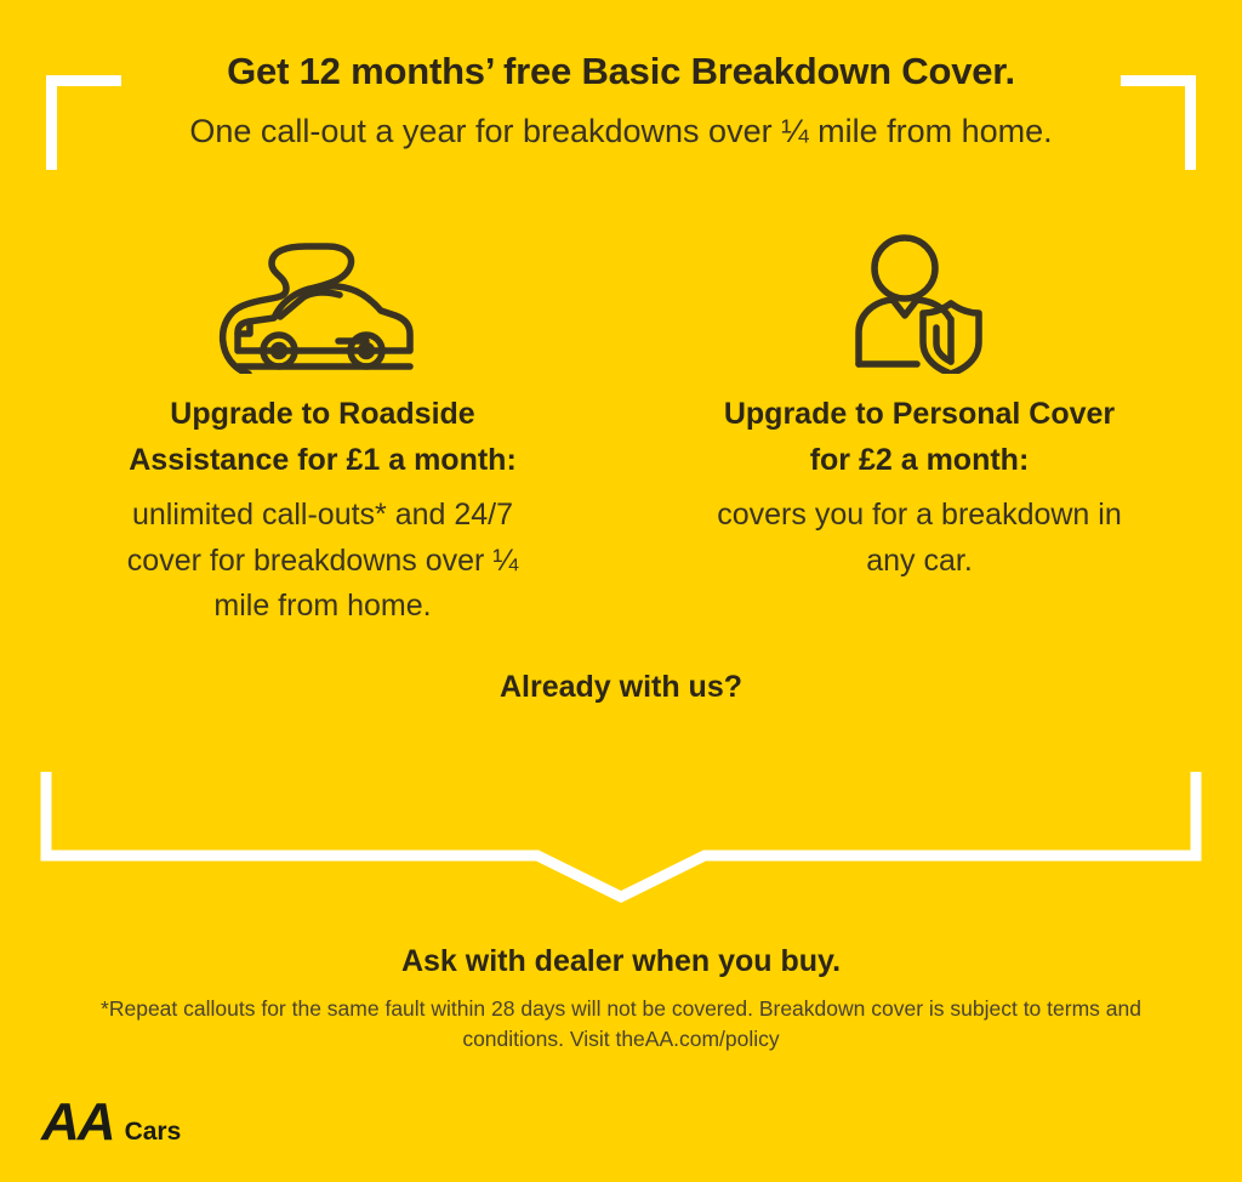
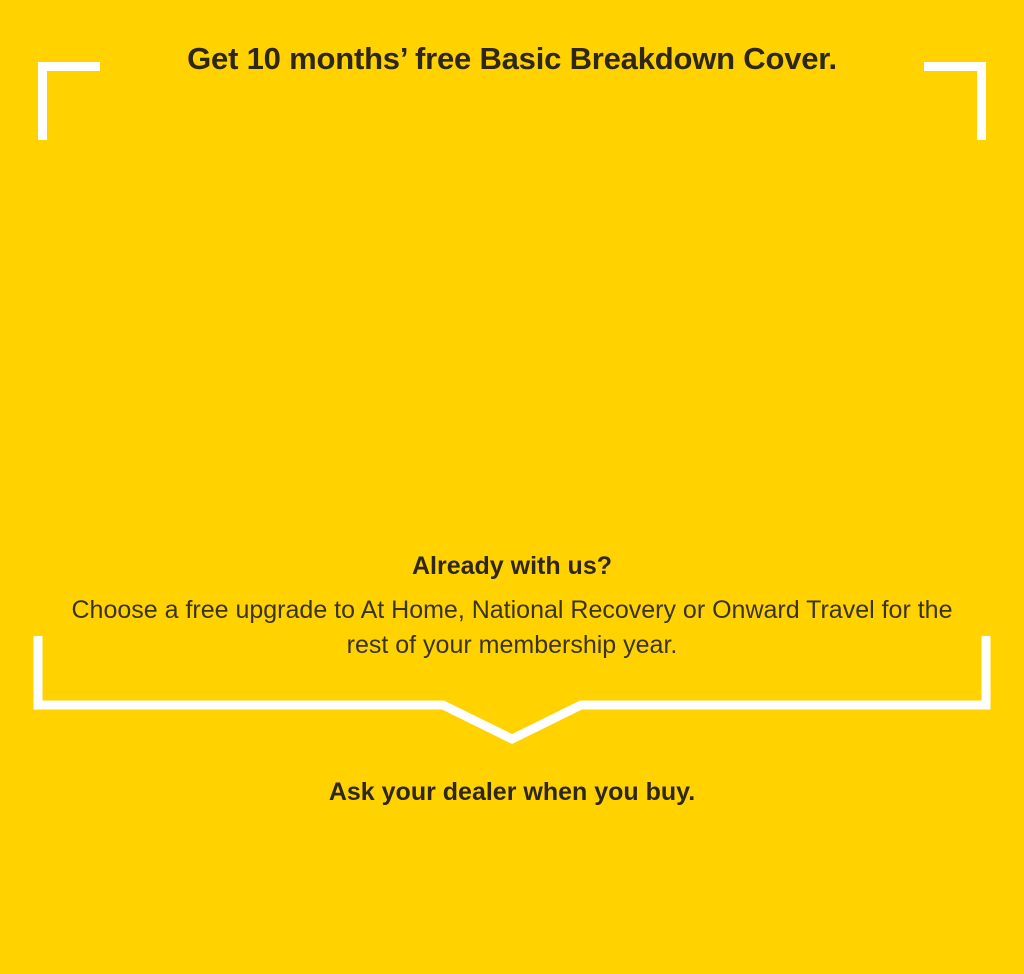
- Get 12 months’ free Basic Breakdown Cover.
+ Get 10 months’ free Basic Breakdown Cover.
- One call-out a year for breakdowns over ¼ mile from home.
- Upgrade to Roadside Assistance for £1 a month:
- unlimited call-outs* and 24/7 cover for breakdowns over ¼ mile from home.
- Upgrade to Personal Cover for £2 a month:
- covers you for a breakdown in any car.
  Already with us?
+ Choose a free upgrade to At Home, National Recovery or Onward Travel for the rest of your membership year.
- Ask with dealer when you buy.
+ Ask your dealer when you buy.
- *Repeat callouts for the same fault within 28 days will not be covered. Breakdown cover is subject to terms and conditions. Visit theAA.com/policy
- AA
- Cars
